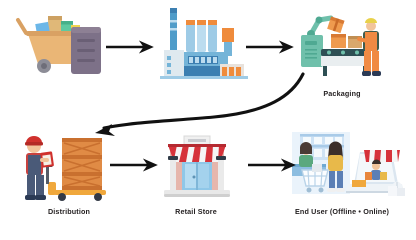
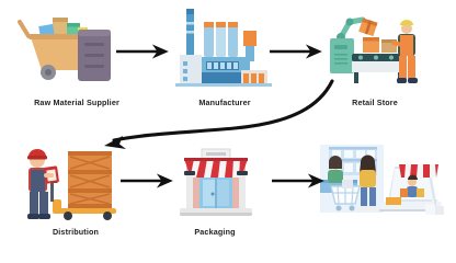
+ Raw Material Supplier
+ Manufacturer
- Packaging
+ Retail Store
  Distribution
- Retail Store
+ Packaging
- End User (Offline • Online)
